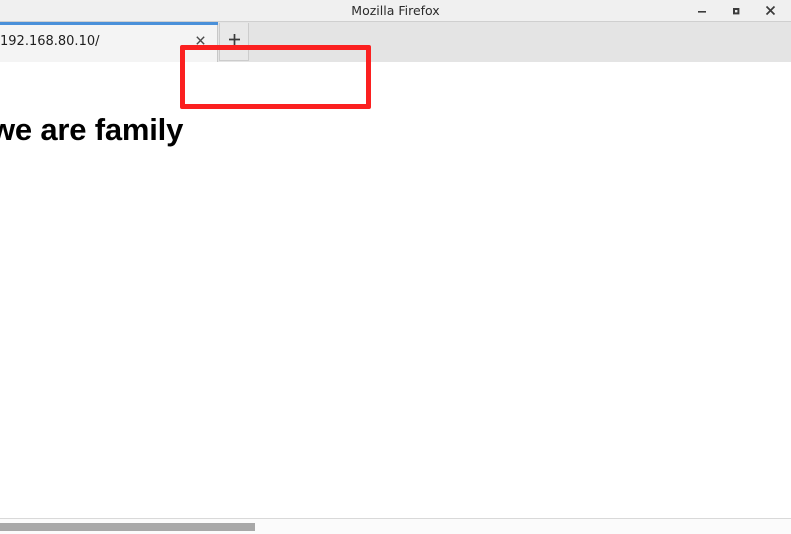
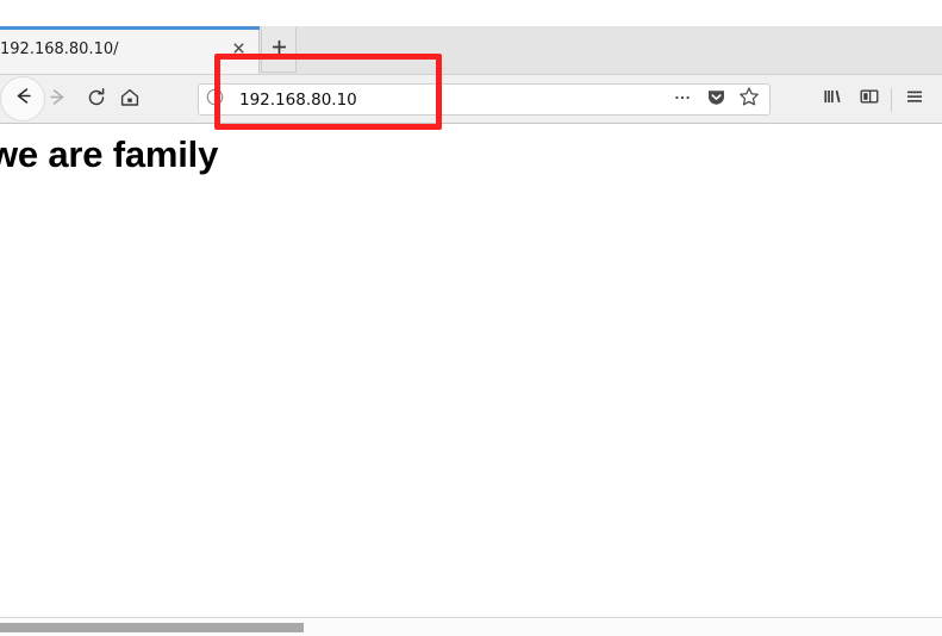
- Mozilla Firefox
  192.168.80.10/
+ 192.168.80.10
  we are family
